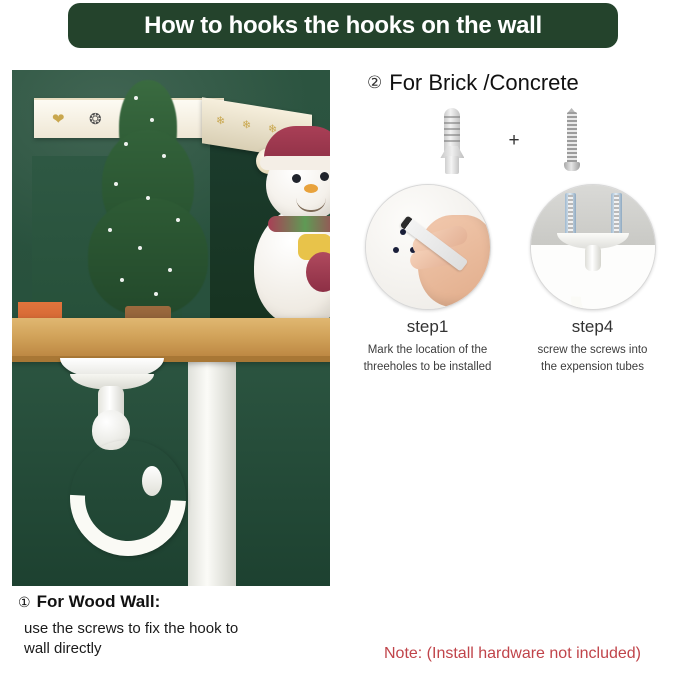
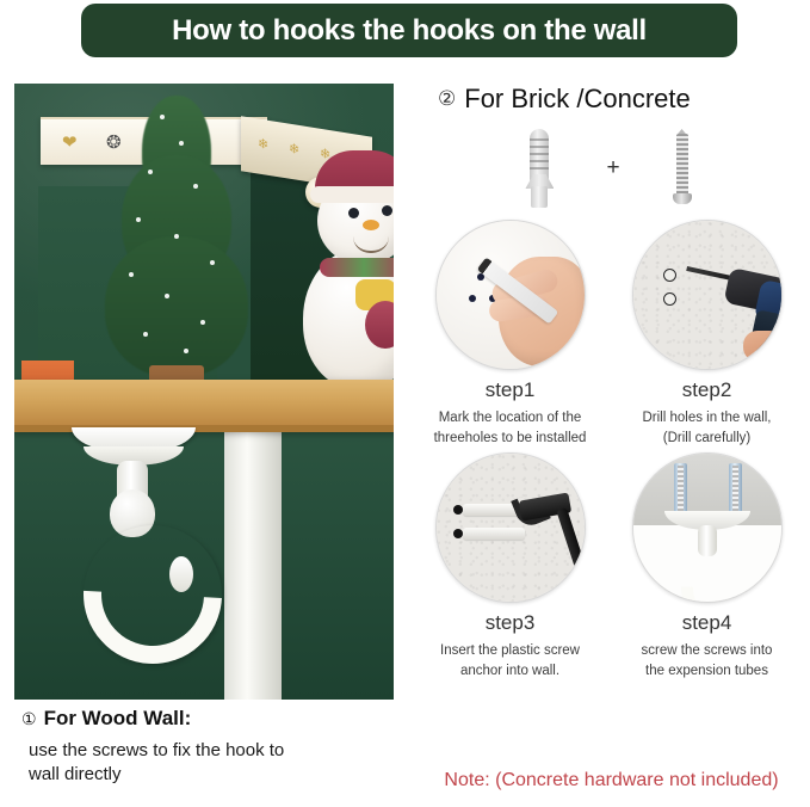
  How to hooks the hooks on the wall
  ❤
  ❂
  ②
  For Brick /Concrete
  +
  step1
  Mark the location of the
  threeholes to be installed
+ step2
+ Drill holes in the wall,
+ (Drill carefully)
+ step3
+ Insert the plastic screw
+ anchor into wall.
  step4
  screw the screws into
  the expension tubes
  ①
  For Wood Wall:
  use the screws to fix the hook to
  wall directly
- Note: (Install hardware not included)
+ Note: (Concrete hardware not included)
